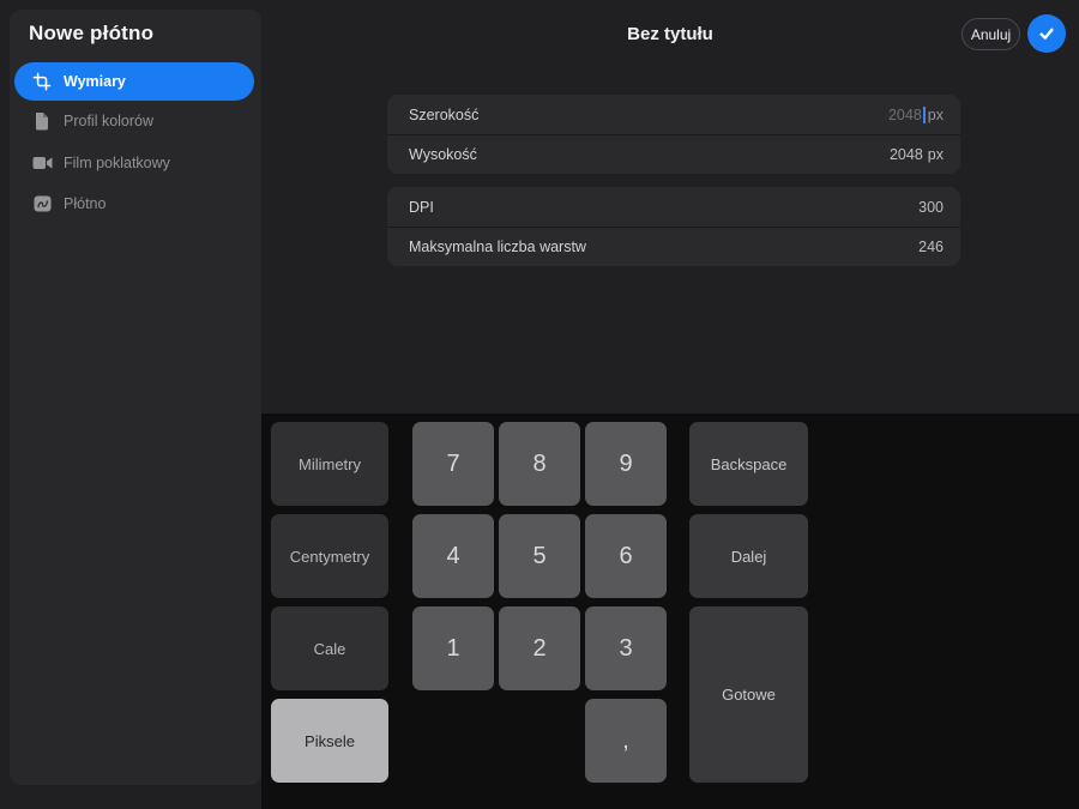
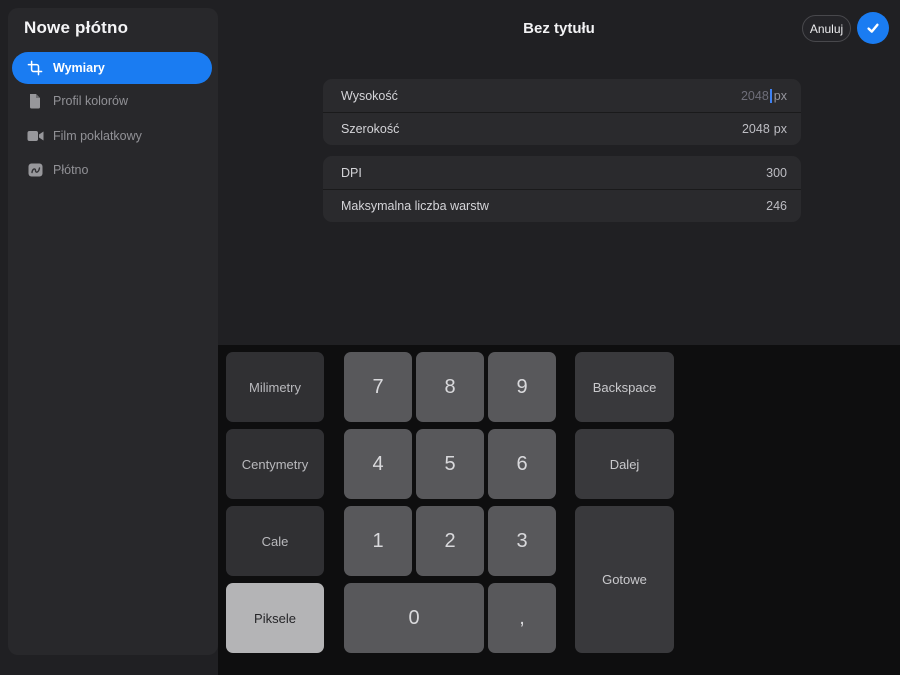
  Nowe płótno
  Wymiary
  Profil kolorów
  Film poklatkowy
  Płótno
  Bez tytułu
  Anuluj
- Szerokość
+ Wysokość
  2048
  px
- Wysokość
+ Szerokość
  2048
  px
  DPI
  300
  Maksymalna liczba warstw
  246
  Milimetry
  Centymetry
  Cale
  Piksele
  7
  8
  9
  4
  5
  6
  1
  2
  3
+ 0
  ,
  Backspace
  Dalej
  Gotowe
